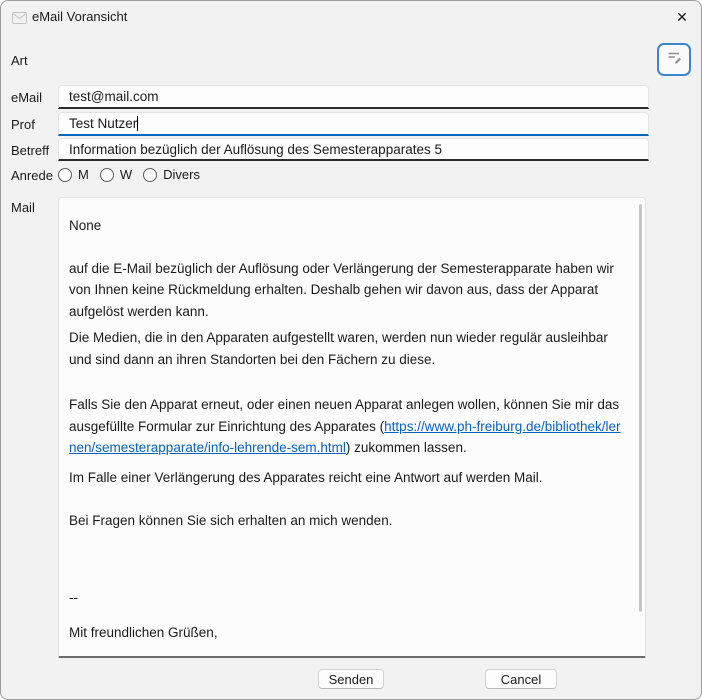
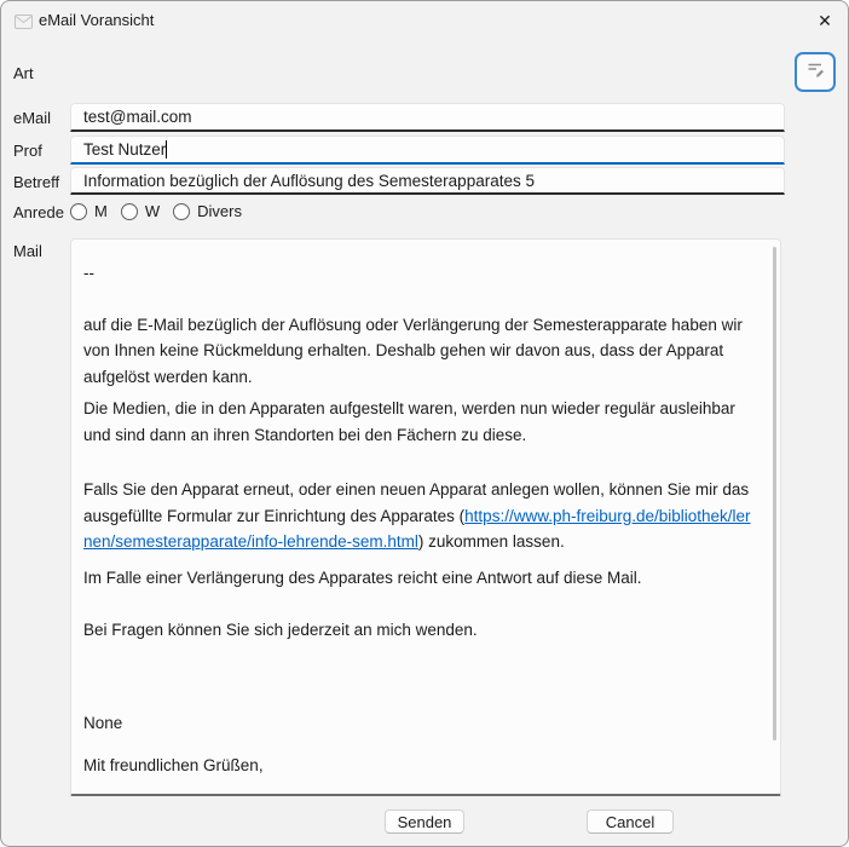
  eMail Voransicht
  ✕
  Art
  eMail
  test@mail.com
  Prof
  Test Nutzer
  Betreff
  Information bezüglich der Auflösung des Semesterapparates 5
  Anrede
  M
  W
  Divers
  Mail
- None
+ --
  auf die E-Mail bezüglich der Auflösung oder Verlängerung der Semesterapparate haben wir von Ihnen keine Rückmeldung erhalten. Deshalb gehen wir davon aus, dass der Apparat aufgelöst werden kann.
  Die Medien, die in den Apparaten aufgestellt waren, werden nun wieder regulär ausleihbar und sind dann an ihren Standorten bei den Fächern zu diese.
  Falls Sie den Apparat erneut, oder einen neuen Apparat anlegen wollen, können Sie mir das ausgefüllte Formular zur Einrichtung des Apparates (https://www.ph-freiburg.de/bibliothek/lernen/semesterapparate/info-lehrende-sem.html) zukommen lassen.
- Im Falle einer Verlängerung des Apparates reicht eine Antwort auf werden Mail.
+ Im Falle einer Verlängerung des Apparates reicht eine Antwort auf diese Mail.
- Bei Fragen können Sie sich erhalten an mich wenden.
+ Bei Fragen können Sie sich jederzeit an mich wenden.
- --
+ None
  Mit freundlichen Grüßen,
  Senden
  Cancel
